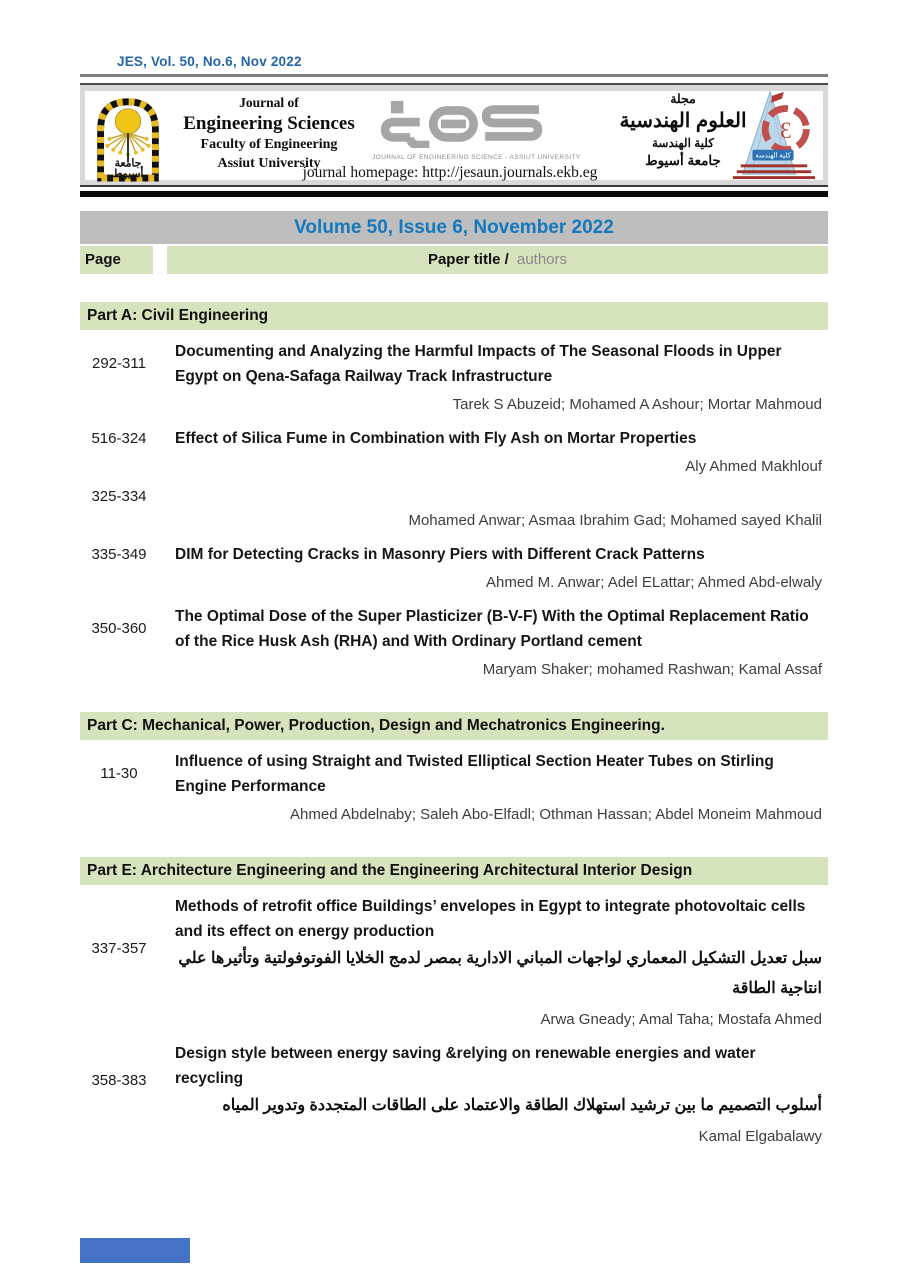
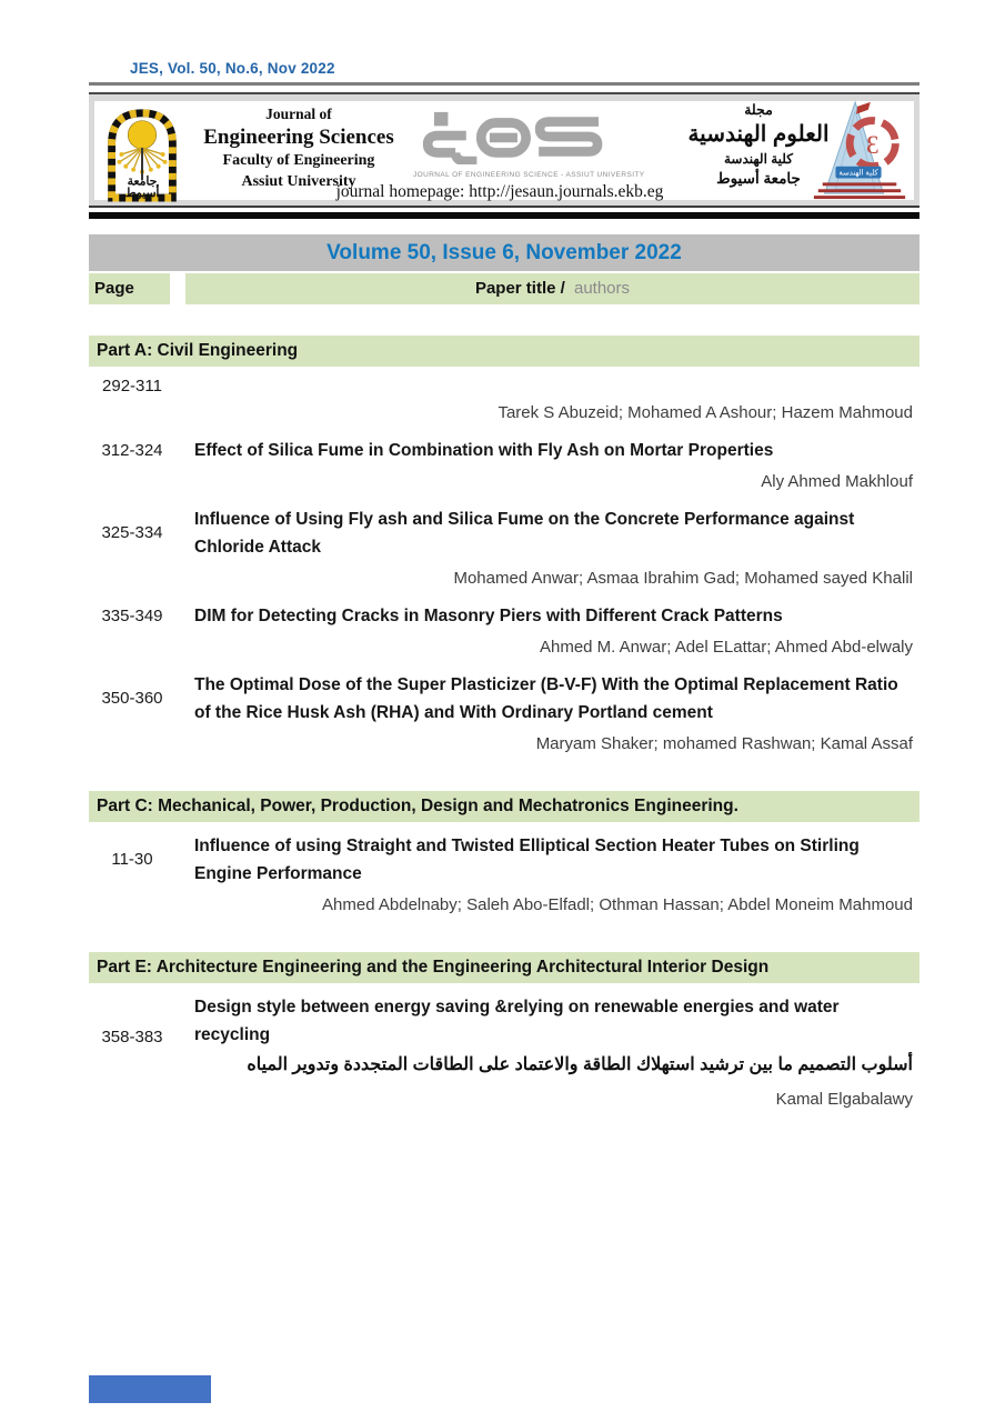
  JES, Vol. 50, No.6, Nov 2022
  جامعة
  أسيوط
  Journal of
  Engineering Sciences
  Faculty of Engineering
  Assiut University
  مجلة
  العلوم الهندسية
  كلية الهندسة
  جامعة أسيوط
  Ɛ
  journal homepage: http://jesaun.journals.ekb.eg
  Volume 50, Issue 6, November 2022
  Page
  Paper title / authors
  Part A: Civil Engineering
  292-311
- Documenting and Analyzing the Harmful Impacts of The Seasonal Floods in Upper Egypt on Qena-Safaga Railway Track Infrastructure
- Tarek S Abuzeid; Mohamed A Ashour; Mortar Mahmoud
+ Tarek S Abuzeid; Mohamed A Ashour; Hazem Mahmoud
- 516-324
+ 312-324
  Effect of Silica Fume in Combination with Fly Ash on Mortar Properties
  Aly Ahmed Makhlouf
  325-334
+ Influence of Using Fly ash and Silica Fume on the Concrete Performance against Chloride Attack
  Mohamed Anwar; Asmaa Ibrahim Gad; Mohamed sayed Khalil
  335-349
  DIM for Detecting Cracks in Masonry Piers with Different Crack Patterns
  Ahmed M. Anwar; Adel ELattar; Ahmed Abd-elwaly
  350-360
  The Optimal Dose of the Super Plasticizer (B-V-F) With the Optimal Replacement Ratio of the Rice Husk Ash (RHA) and With Ordinary Portland cement
  Maryam Shaker; mohamed Rashwan; Kamal Assaf
  Part C: Mechanical, Power, Production, Design and Mechatronics Engineering.
  11-30
  Influence of using Straight and Twisted Elliptical Section Heater Tubes on Stirling Engine Performance
  Ahmed Abdelnaby; Saleh Abo-Elfadl; Othman Hassan; Abdel Moneim Mahmoud
  Part E: Architecture Engineering and the Engineering Architectural Interior Design
- 337-357
- Methods of retrofit office Buildings’ envelopes in Egypt to integrate photovoltaic cells and its effect on energy production
- سبل تعديل التشكيل المعماري لواجهات المباني الادارية بمصر لدمج الخلايا الفوتوفولتية وتأثيرها علي انتاجية الطاقة
- Arwa Gneady; Amal Taha; Mostafa Ahmed
  358-383
  Design style between energy saving &relying on renewable energies and water recycling
  أسلوب التصميم ما بين ترشيد استهلاك الطاقة والاعتماد على الطاقات المتجددة وتدوير المياه
  Kamal Elgabalawy
